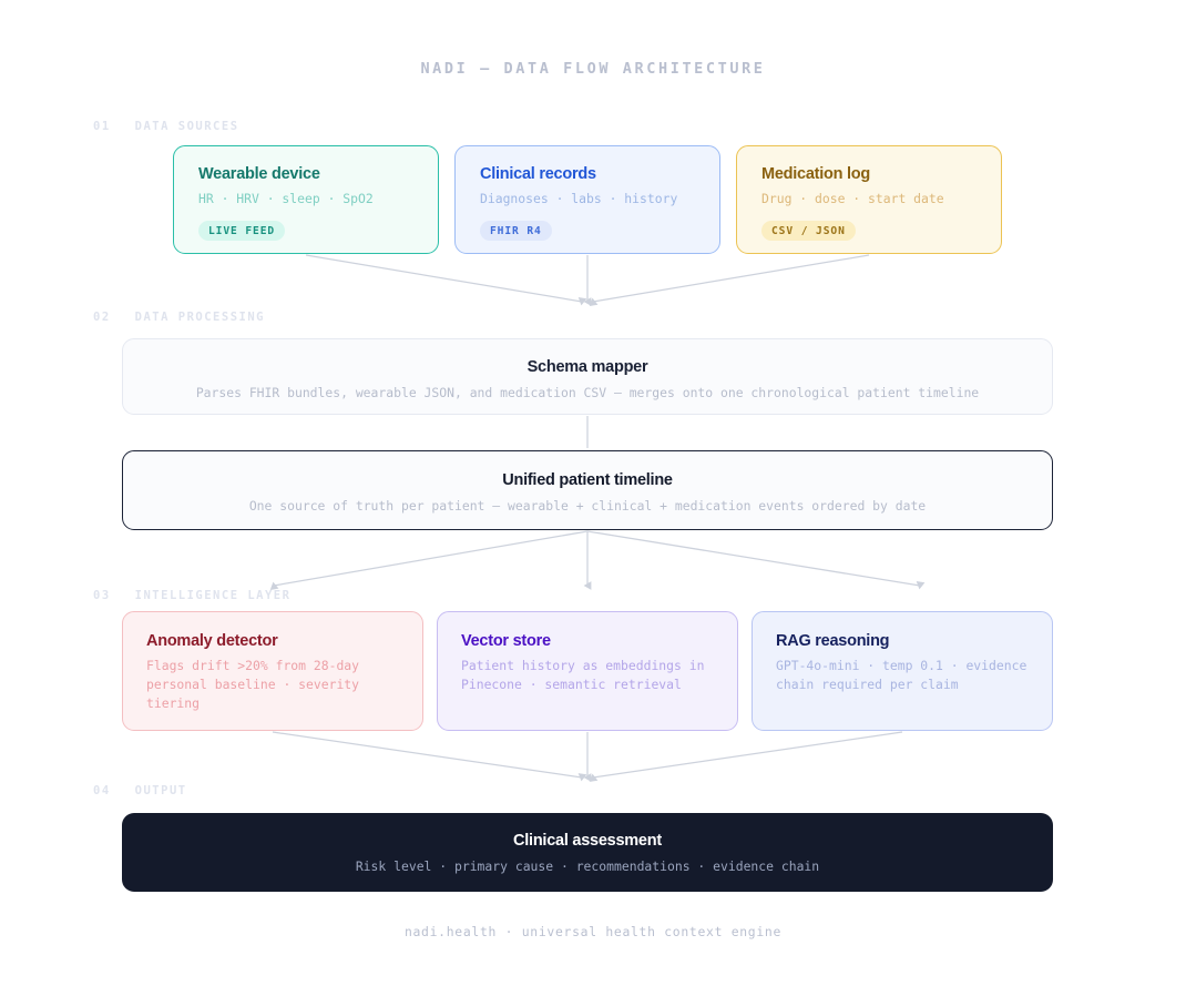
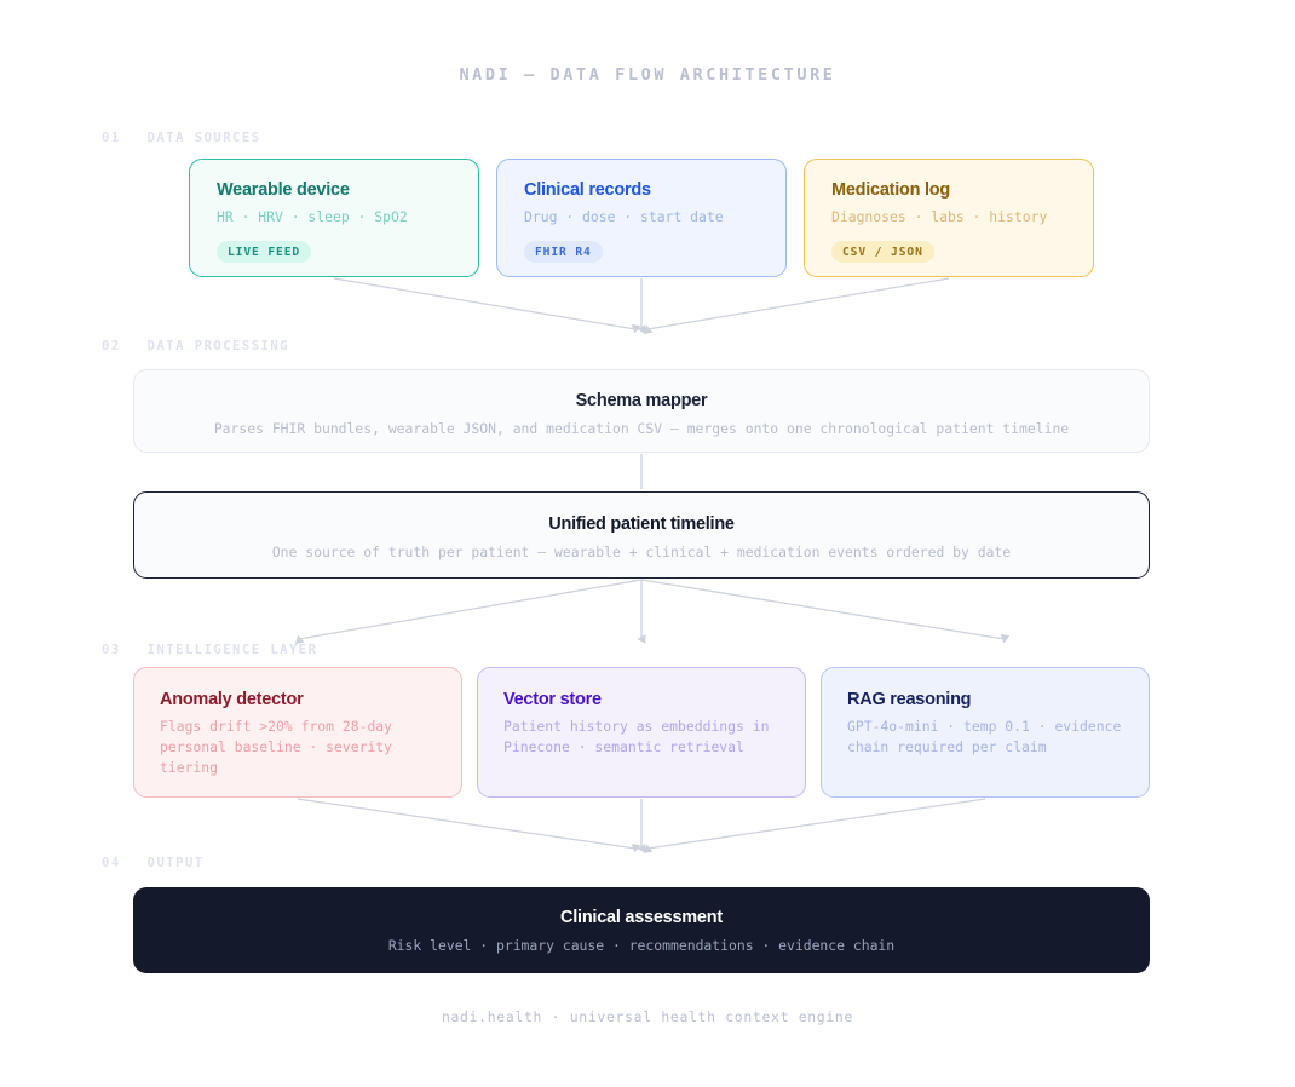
  NADI — DATA FLOW ARCHITECTURE
  01 DATA SOURCES
  Wearable device
  HR · HRV · sleep · SpO2
  LIVE FEED
  Clinical records
- Diagnoses · labs · history
+ Drug · dose · start date
  FHIR R4
  Medication log
- Drug · dose · start date
+ Diagnoses · labs · history
  CSV / JSON
  02 DATA PROCESSING
  Schema mapper
  Parses FHIR bundles, wearable JSON, and medication CSV — merges onto one chronological patient timeline
  Unified patient timeline
  One source of truth per patient — wearable + clinical + medication events ordered by date
  03 INTELLIGENCE LAYER
  Anomaly detector
  Flags drift >20% from 28-day personal baseline · severity tiering
  Vector store
  Patient history as embeddings in Pinecone · semantic retrieval
  RAG reasoning
  GPT-4o-mini · temp 0.1 · evidence chain required per claim
  04 OUTPUT
  Clinical assessment
  Risk level · primary cause · recommendations · evidence chain
  nadi.health · universal health context engine
